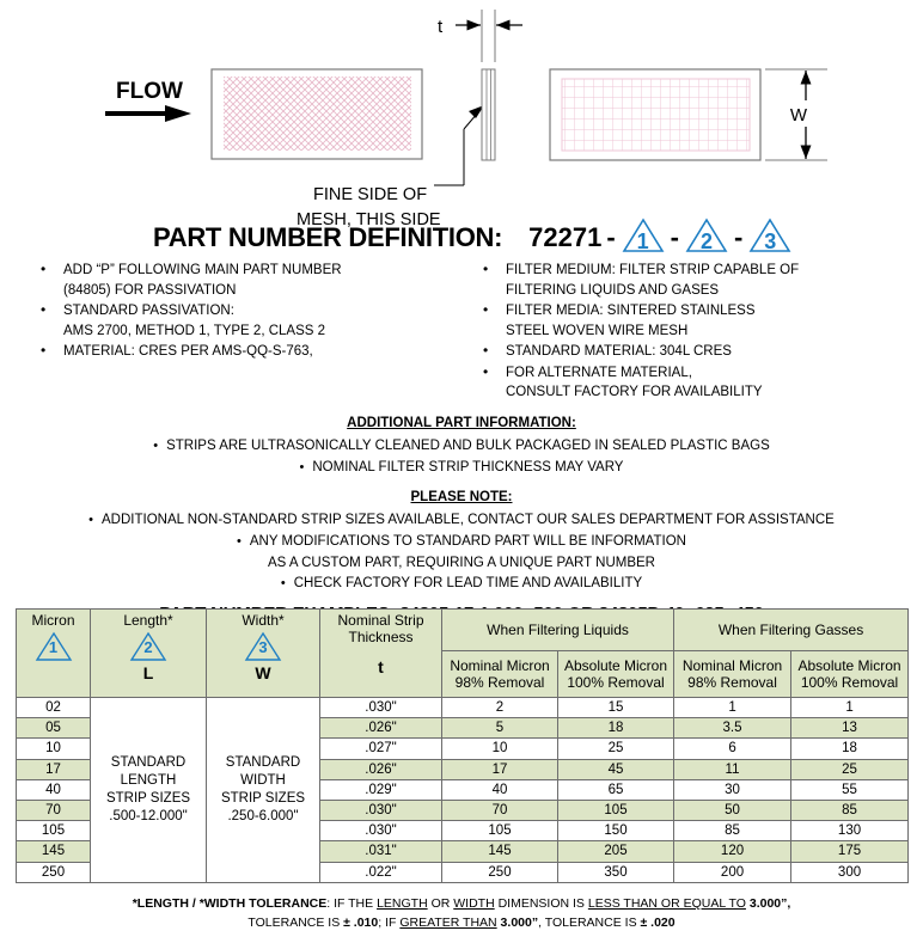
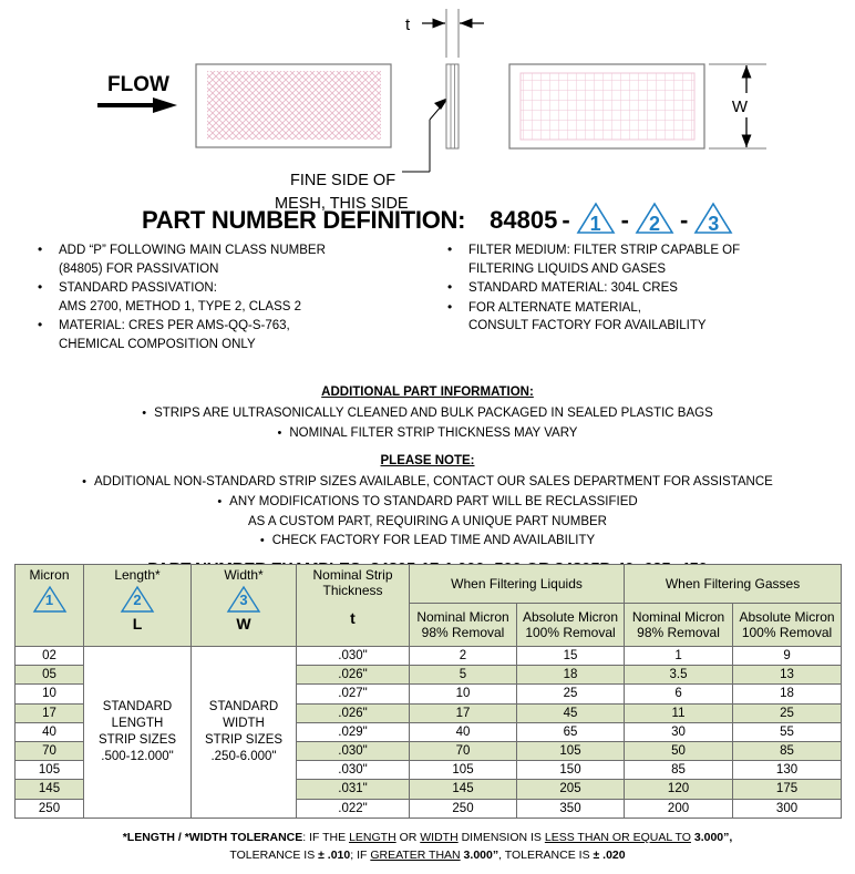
  FLOW
  t
  W
  FINE SIDE OF
  MESH, THIS SIDE
  PART NUMBER DEFINITION:
- 72271
+ 84805
  -
  1
  -
  2
  -
  3
- ADD “P” FOLLOWING MAIN PART NUMBER
+ ADD “P” FOLLOWING MAIN CLASS NUMBER
  (84805) FOR PASSIVATION
  STANDARD PASSIVATION:
  AMS 2700, METHOD 1, TYPE 2, CLASS 2
  MATERIAL: CRES PER AMS-QQ-S-763,
+ CHEMICAL COMPOSITION ONLY
  FILTER MEDIUM: FILTER STRIP CAPABLE OF
  FILTERING LIQUIDS AND GASES
- FILTER MEDIA: SINTERED STAINLESS
- STEEL WOVEN WIRE MESH
  STANDARD MATERIAL: 304L CRES
  FOR ALTERNATE MATERIAL,
  CONSULT FACTORY FOR AVAILABILITY
  ADDITIONAL PART INFORMATION:
  • STRIPS ARE ULTRASONICALLY CLEANED AND BULK PACKAGED IN SEALED PLASTIC BAGS
  • NOMINAL FILTER STRIP THICKNESS MAY VARY
  PLEASE NOTE:
  • ADDITIONAL NON-STANDARD STRIP SIZES AVAILABLE, CONTACT OUR SALES DEPARTMENT FOR ASSISTANCE
- • ANY MODIFICATIONS TO STANDARD PART WILL BE INFORMATION
+ • ANY MODIFICATIONS TO STANDARD PART WILL BE RECLASSIFIED
  AS A CUSTOM PART, REQUIRING A UNIQUE PART NUMBER
  • CHECK FACTORY FOR LEAD TIME AND AVAILABILITY
  Micron 1	Length* 2 L	Width* 3 W	Nominal Strip Thickness t	When Filtering Liquids	When Filtering Gasses
  Nominal Micron 98% Removal	Absolute Micron 100% Removal	Nominal Micron 98% Removal	Absolute Micron 100% Removal
- 02	STANDARD LENGTH STRIP SIZES .500-12.000"	STANDARD WIDTH STRIP SIZES .250-6.000"	.030"	2	15	1	1
+ 02	STANDARD LENGTH STRIP SIZES .500-12.000"	STANDARD WIDTH STRIP SIZES .250-6.000"	.030"	2	15	1	9
  05	.026"	5	18	3.5	13
  10	.027"	10	25	6	18
  17	.026"	17	45	11	25
  40	.029"	40	65	30	55
  70	.030"	70	105	50	85
  105	.030"	105	150	85	130
  145	.031"	145	205	120	175
  250	.022"	250	350	200	300
  *LENGTH / *WIDTH TOLERANCE: IF THE LENGTH OR WIDTH DIMENSION IS LESS THAN OR EQUAL TO 3.000”,
  TOLERANCE IS ± .010; IF GREATER THAN 3.000”, TOLERANCE IS ± .020
